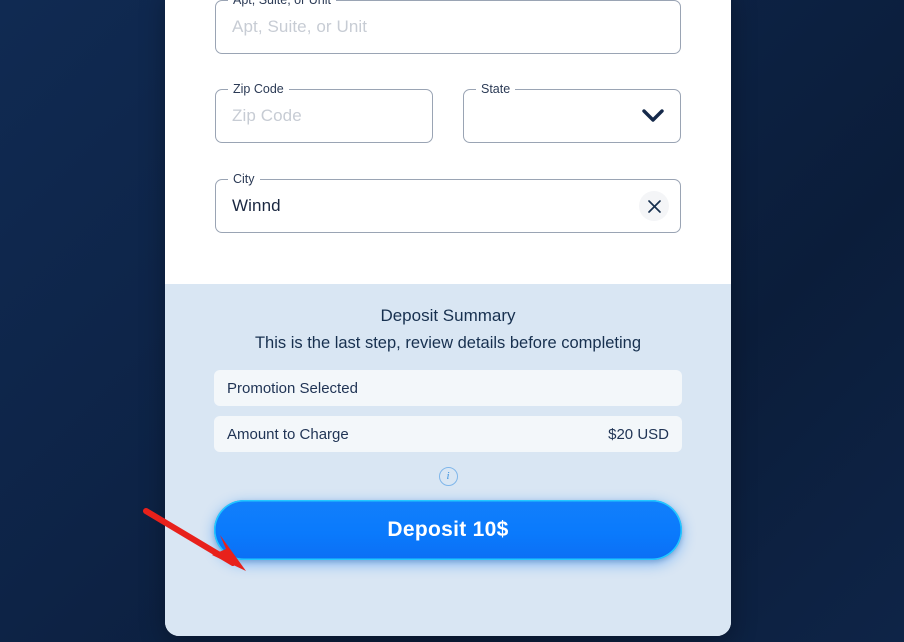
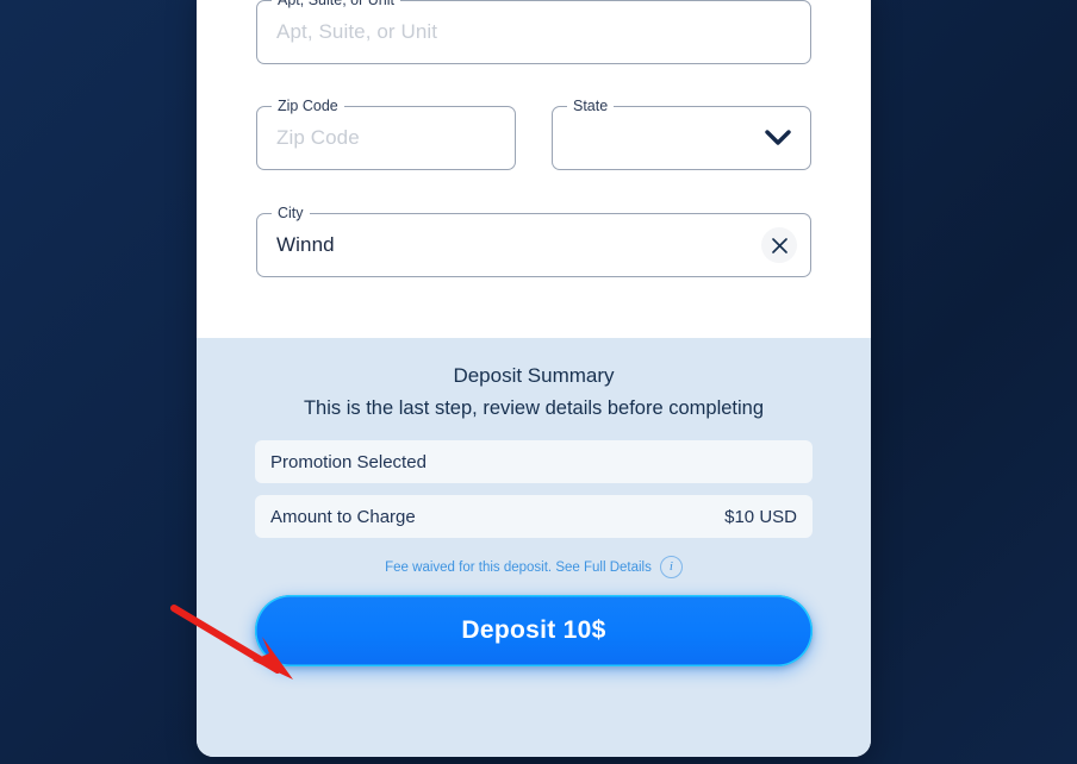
  Apt, Suite, or Unit
  Apt, Suite, or Unit
  Zip Code
  Zip Code
  State
  City
  Winnd
  Deposit Summary
  This is the last step, review details before completing
  Promotion Selected
  Amount to Charge
- $20 USD
+ $10 USD
+ Fee waived for this deposit. See Full Details
  i
  Deposit 10$
